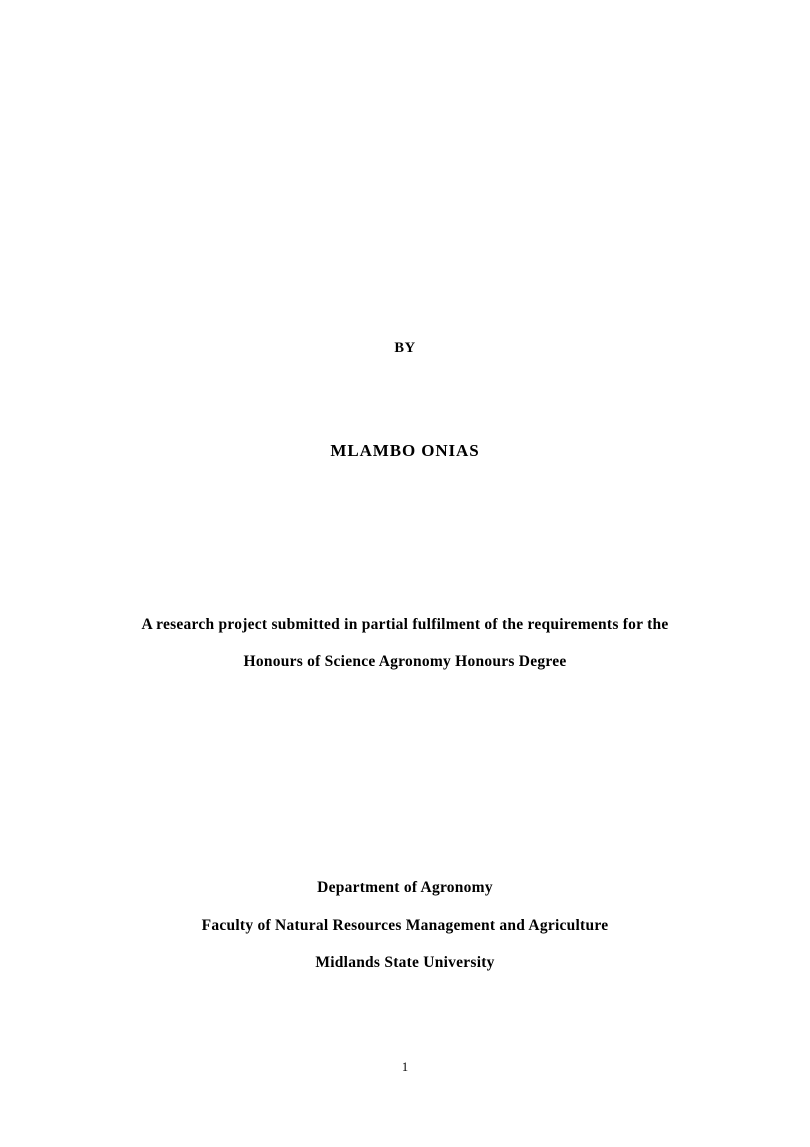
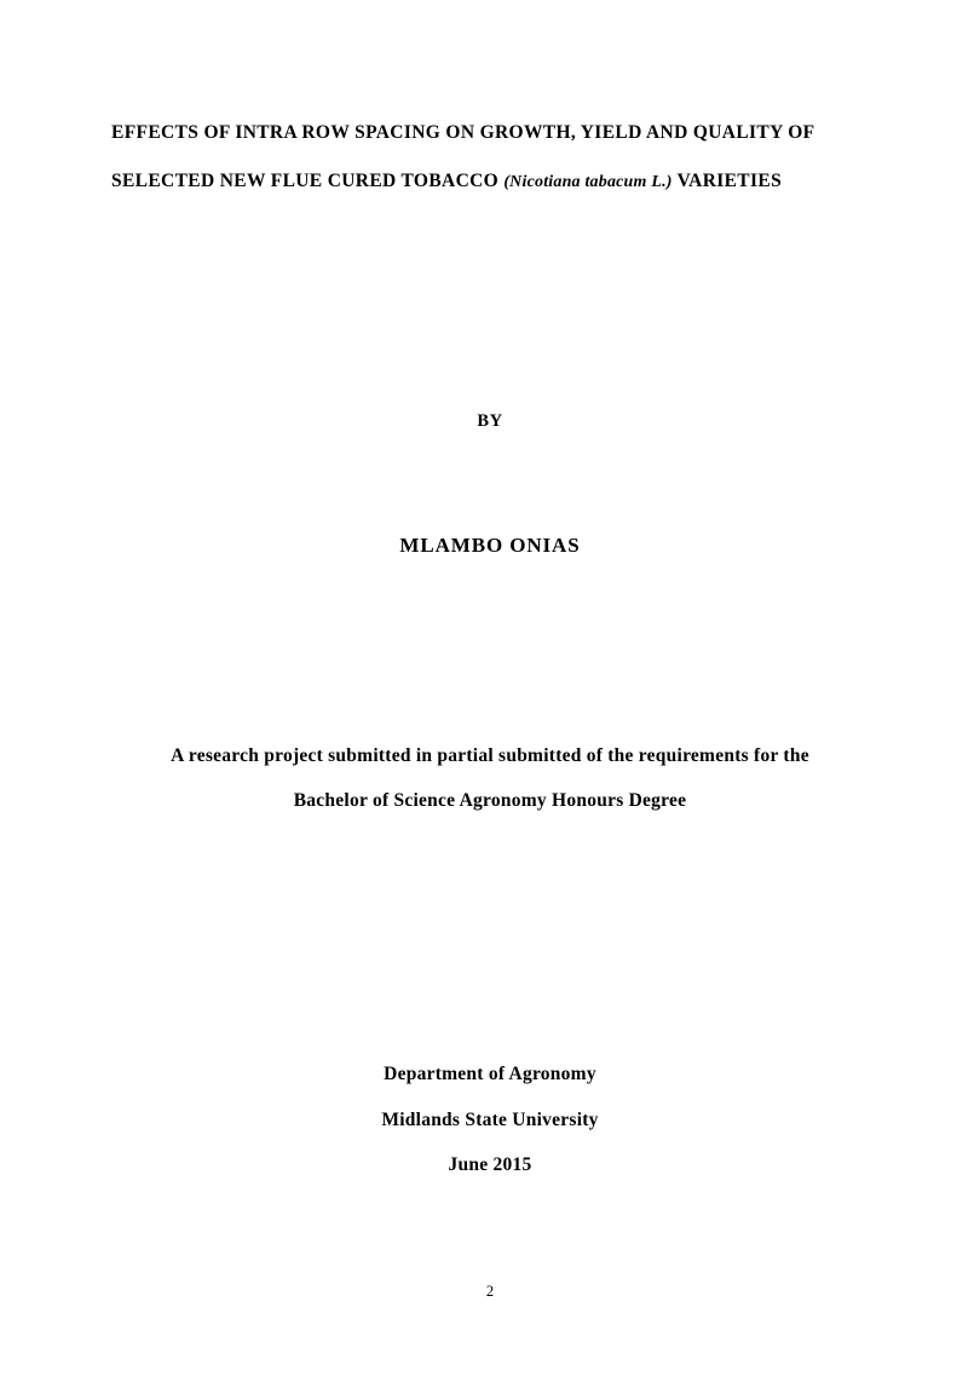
+ EFFECTS OF INTRA ROW SPACING ON GROWTH, YIELD AND QUALITY OF
+ SELECTED NEW FLUE CURED TOBACCO (Nicotiana tabacum L.) VARIETIES
  BY
  MLAMBO ONIAS
- A research project submitted in partial fulfilment of the requirements for the
+ A research project submitted in partial submitted of the requirements for the
- Honours of Science Agronomy Honours Degree
+ Bachelor of Science Agronomy Honours Degree
  Department of Agronomy
- Faculty of Natural Resources Management and Agriculture
  Midlands State University
+ June 2015
- 1
+ 2
